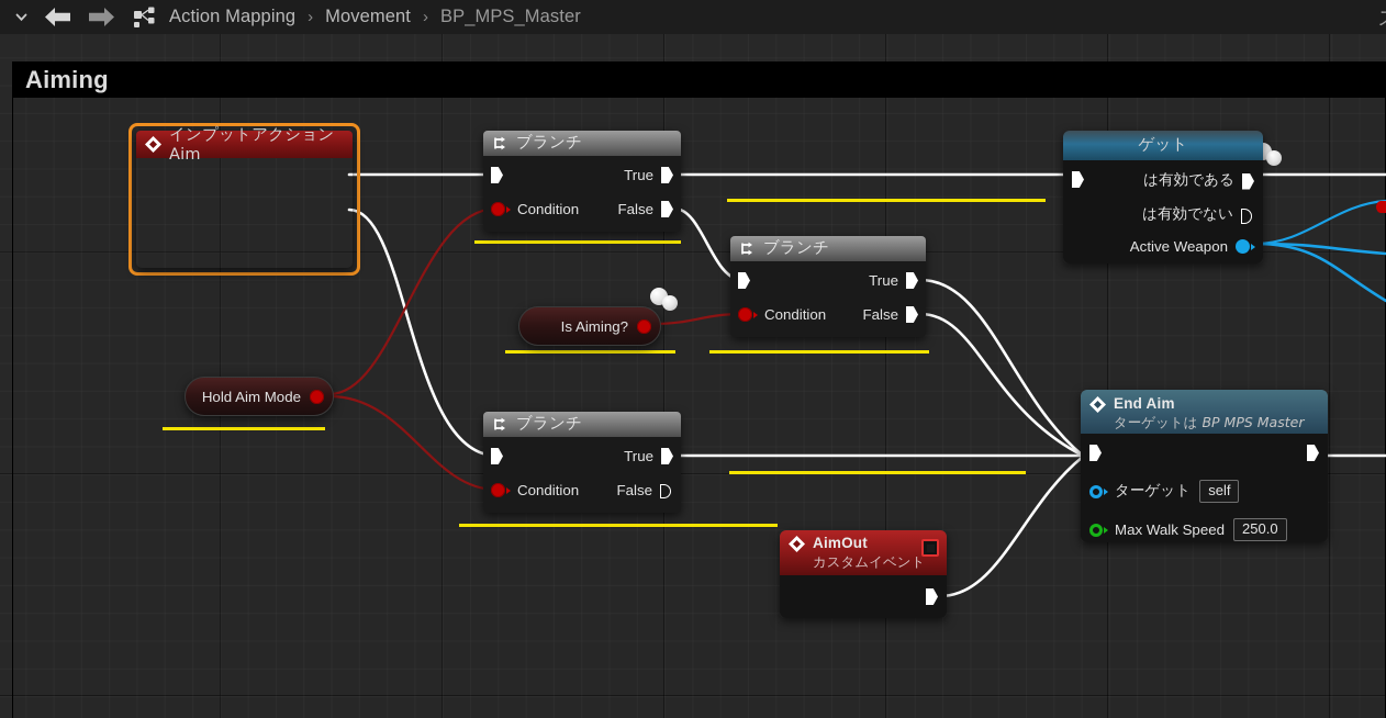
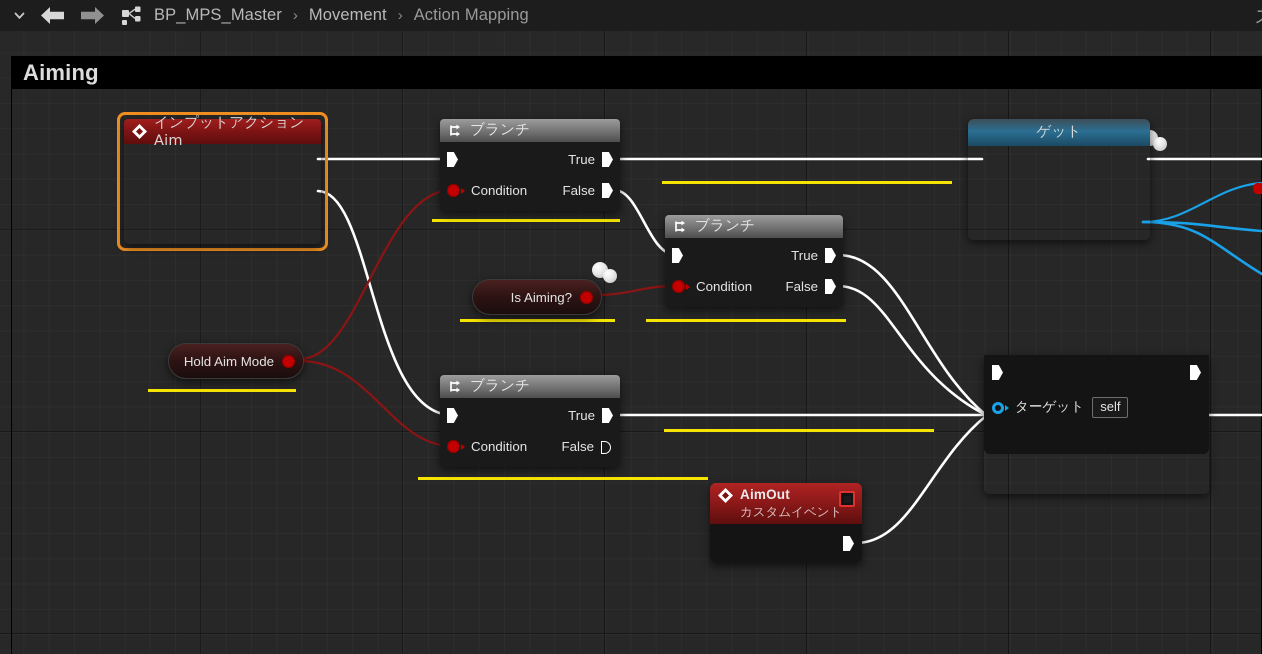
- Action Mapping
+ BP_MPS_Master
  ›
  Movement
  ›
- BP_MPS_Master
+ Action Mapping
  Aiming
  インプットアクション Aim
  ブランチ
  True
  Condition
  False
  ブランチ
  True
  Condition
  False
  ブランチ
  True
  Condition
  False
  Is Aiming?
  Hold Aim Mode
  ゲット
- は有効である
- は有効でない
- Active Weapon
- End Aim
- ターゲットは BP MPS Master
  ターゲット
  self
- Max Walk Speed
- 250.0
  AimOut
  カスタムイベント
